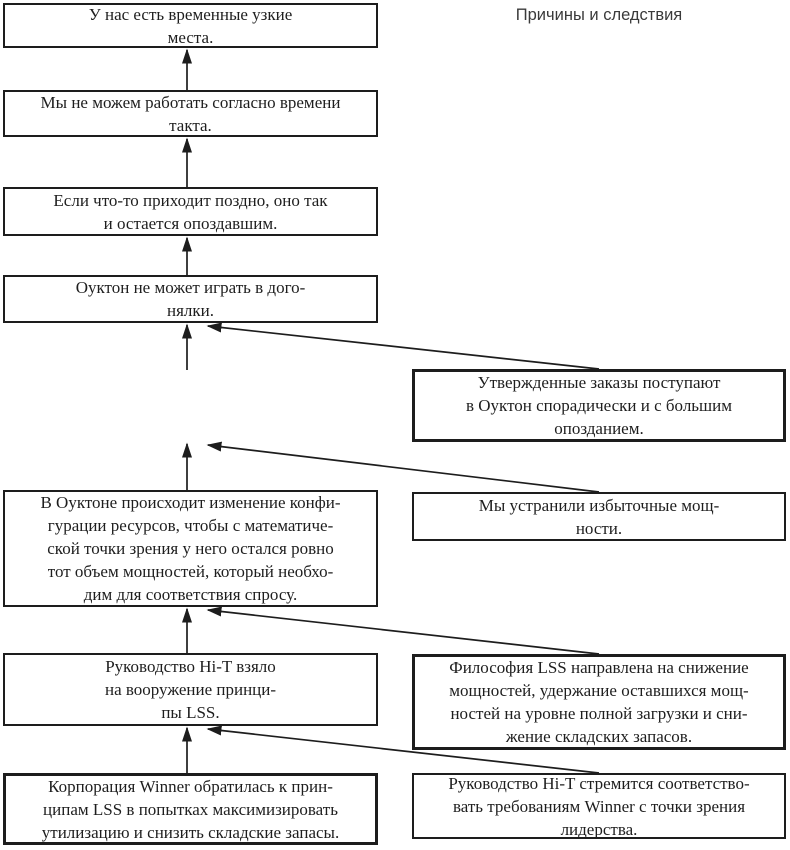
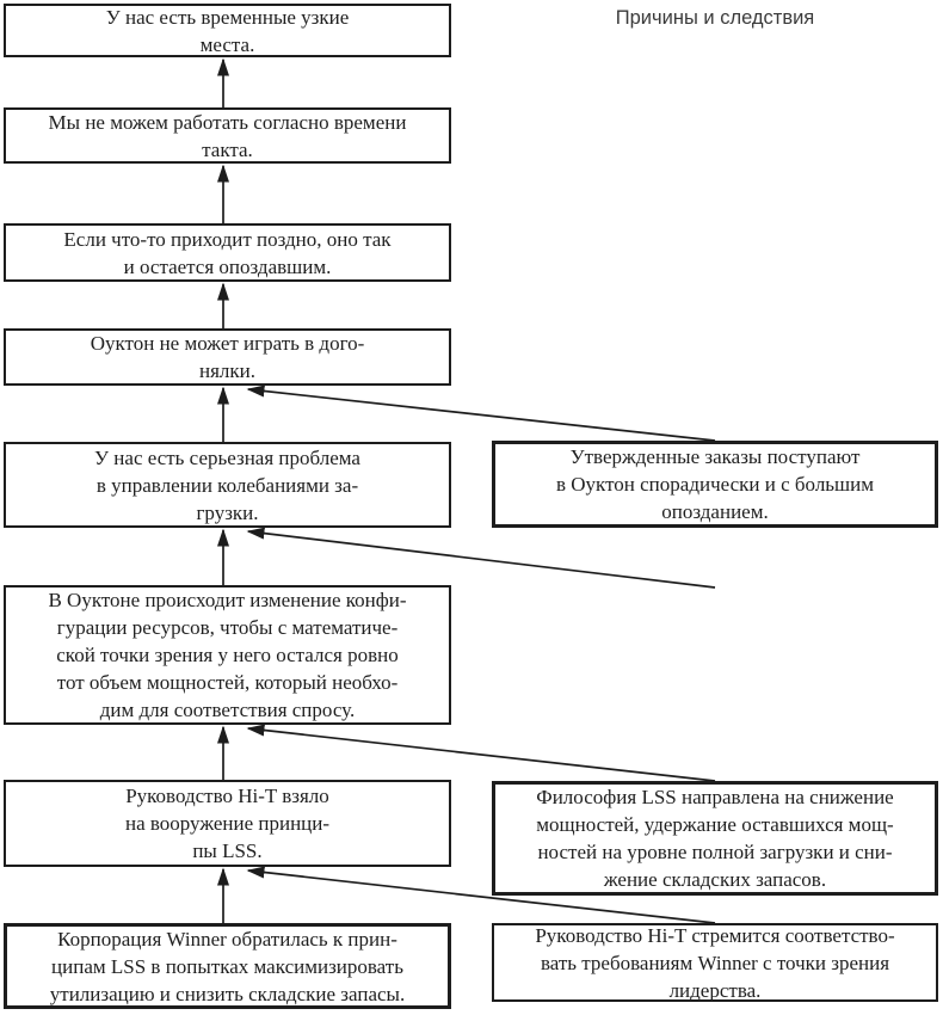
  Причины и следствия
  У нас есть временные узкие
  места.
  Мы не можем работать согласно времени
  такта.
  Если что-то приходит поздно, оно так
  и остается опоздавшим.
  Оуктон не может играть в дого-
  нялки.
+ У нас есть серьезная проблема
+ в управлении колебаниями за-
+ грузки.
  В Оуктоне происходит изменение конфи-
  гурации ресурсов, чтобы с математиче-
  ской точки зрения у него остался ровно
  тот объем мощностей, который необхо-
  дим для соответствия спросу.
  Руководство Hi-T взяло
  на вооружение принци-
  пы LSS.
  Корпорация Winner обратилась к прин-
  ципам LSS в попытках максимизировать
  утилизацию и снизить складские запасы.
  Утвержденные заказы поступают
  в Оуктон спорадически и с большим
  опозданием.
- Мы устранили избыточные мощ-
- ности.
  Философия LSS направлена на снижение
  мощностей, удержание оставшихся мощ-
  ностей на уровне полной загрузки и сни-
  жение складских запасов.
  Руководство Hi-T стремится соответство-
  вать требованиям Winner с точки зрения
  лидерства.
